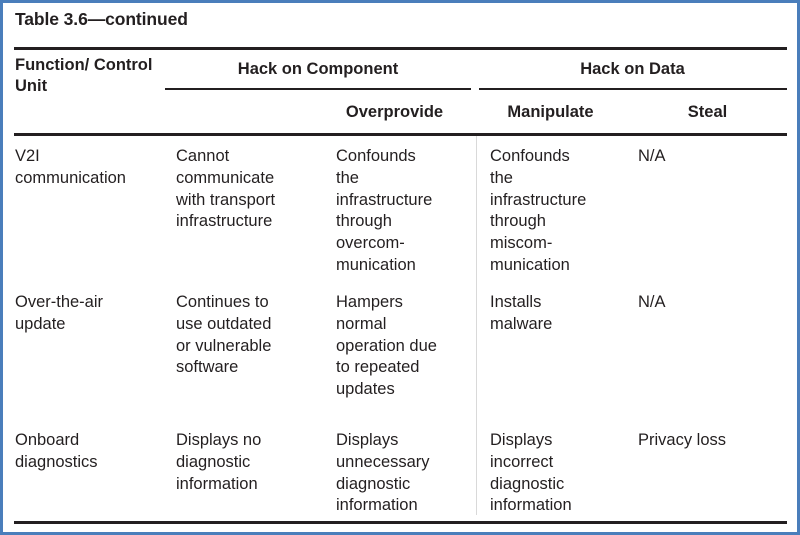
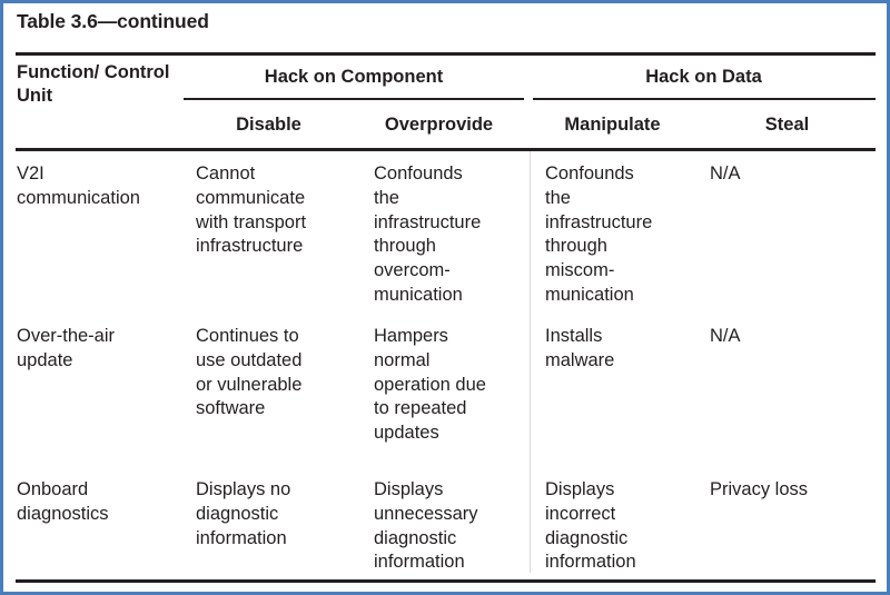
  Table 3.6—continued
  Function/ Control Unit
  Hack on Component
  Hack on Data
+ Disable
  Overprovide
  Manipulate
  Steal
  V2I
  communication
  Cannot
  communicate
  with transport
  infrastructure
  Confounds
  the
  infrastructure
  through
  overcom-
  munication
  Confounds
  the
  infrastructure
  through
  miscom-
  munication
  N/A
  Over-the-air
  update
  Continues to
  use outdated
  or vulnerable
  software
  Hampers
  normal
  operation due
  to repeated
  updates
  Installs
  malware
  N/A
  Onboard
  diagnostics
  Displays no
  diagnostic
  information
  Displays
  unnecessary
  diagnostic
  information
  Displays
  incorrect
  diagnostic
  information
  Privacy loss
